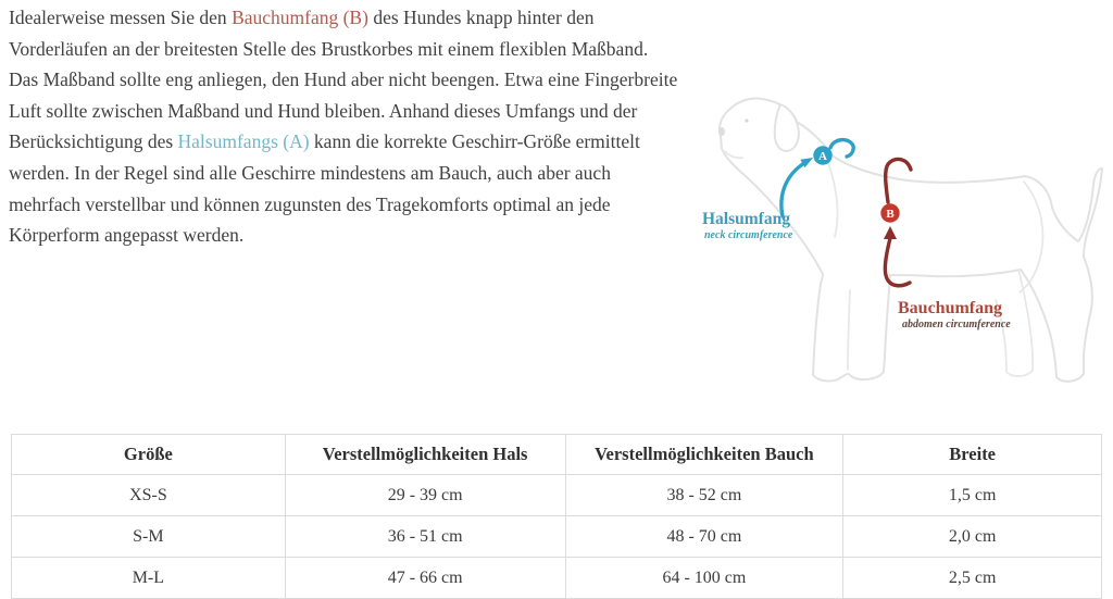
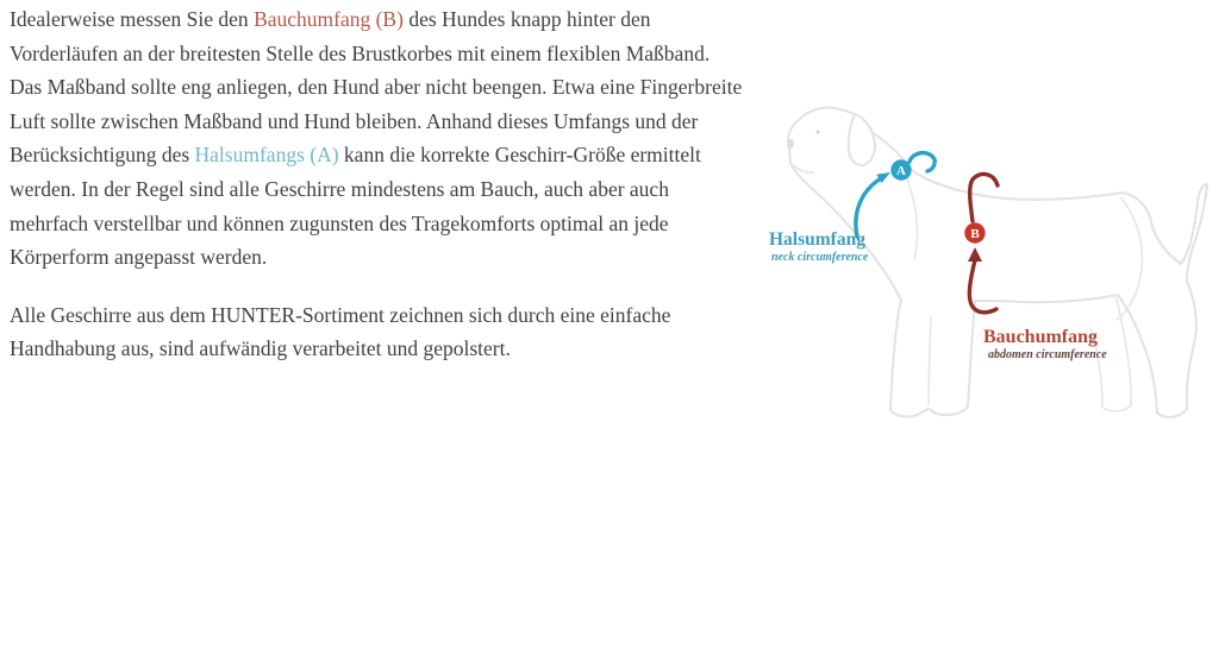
  Idealerweise messen Sie den Bauchumfang (B) des Hundes knapp hinter den Vorderläufen an der breitesten Stelle des Brustkorbes mit einem flexiblen Maßband. Das Maßband sollte eng anliegen, den Hund aber nicht beengen. Etwa eine Fingerbreite Luft sollte zwischen Maßband und Hund bleiben. Anhand dieses Umfangs und der Berücksichtigung des Halsumfangs (A) kann die korrekte Geschirr-Größe ermittelt werden. In der Regel sind alle Geschirre mindestens am Bauch, auch aber auch mehrfach verstellbar und können zugunsten des Tragekomforts optimal an jede Körperform angepasst werden.
+ Alle Geschirre aus dem HUNTER-Sortiment zeichnen sich durch eine einfache Handhabung aus, sind aufwändig verarbeitet und gepolstert.
  B
  A
  Halsumfang
  neck circumference
  Bauchumfang
  abdomen circumference
- Größe	Verstellmöglichkeiten Hals	Verstellmöglichkeiten Bauch	Breite
- XS-S	29 - 39 cm	38 - 52 cm	1,5 cm
- S-M	36 - 51 cm	48 - 70 cm	2,0 cm
- M-L	47 - 66 cm	64 - 100 cm	2,5 cm
